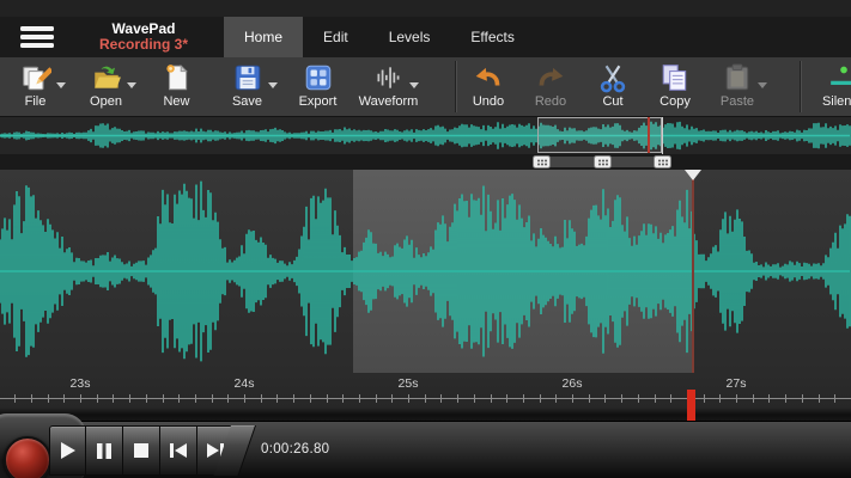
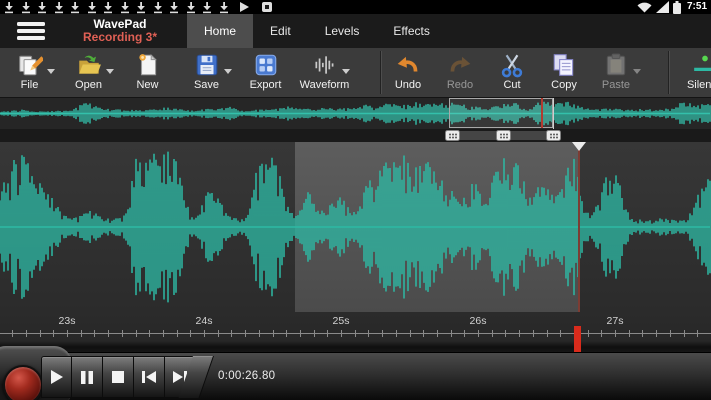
+ 7:51
  WavePad
  Recording 3*
  Home
  Edit
  Levels
  Effects
  File
  Open
  New
  Save
  Export
  Waveform
  Undo
  Redo
  Cut
  Copy
  Paste
  Silen
  23s
  24s
  25s
  26s
  27s
  0:00:26.80
